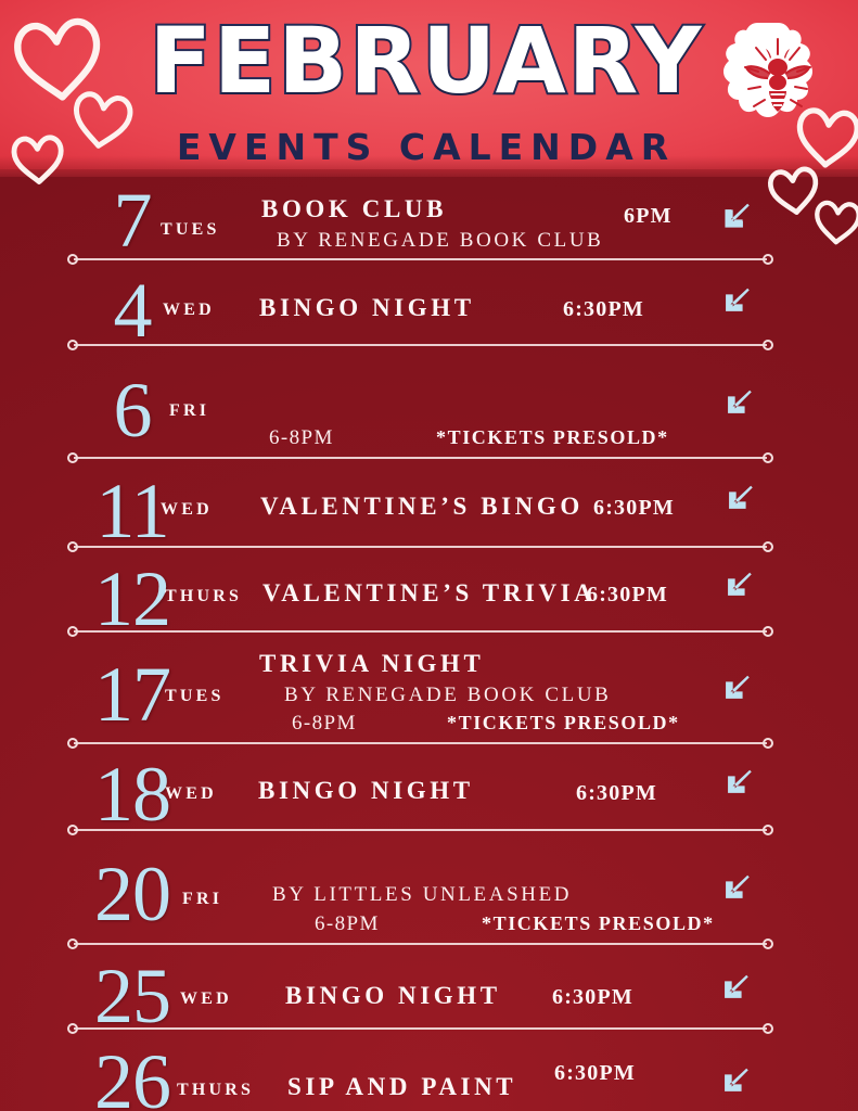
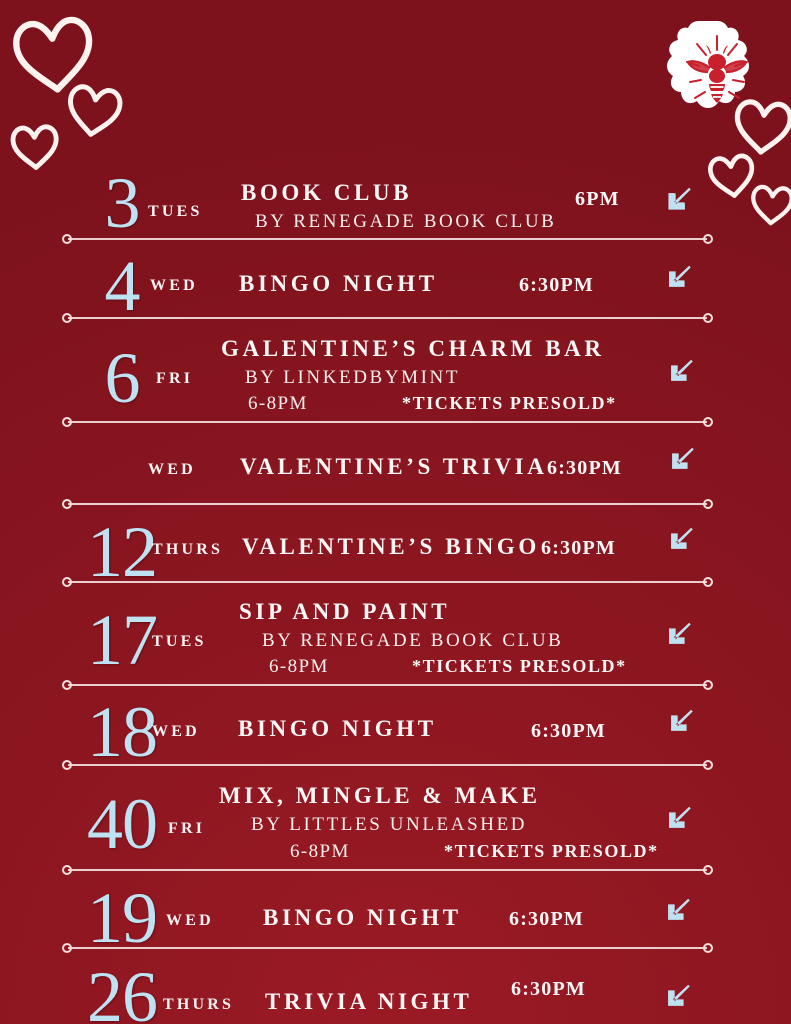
- FEBRUARY
- EVENTS CALENDAR
- 7
+ 3
  TUES
  BOOK CLUB
  BY RENEGADE BOOK CLUB
  6PM
  4
  WED
  BINGO NIGHT
  6:30PM
  6
  FRI
+ GALENTINE’S CHARM BAR
+ BY LINKEDBYMINT
  6-8PM
  *TICKETS PRESOLD*
- 11
  WED
- VALENTINE’S BINGO
+ VALENTINE’S TRIVIA
  6:30PM
  12
  THURS
- VALENTINE’S TRIVIA
+ VALENTINE’S BINGO
  6:30PM
  17
  TUES
- TRIVIA NIGHT
+ SIP AND PAINT
  BY RENEGADE BOOK CLUB
  6-8PM
  *TICKETS PRESOLD*
  18
  WED
  BINGO NIGHT
  6:30PM
- 20
+ 40
  FRI
+ MIX, MINGLE & MAKE
  BY LITTLES UNLEASHED
  6-8PM
  *TICKETS PRESOLD*
- 25
+ 19
  WED
  BINGO NIGHT
  6:30PM
  26
  THURS
- SIP AND PAINT
+ TRIVIA NIGHT
  6:30PM
